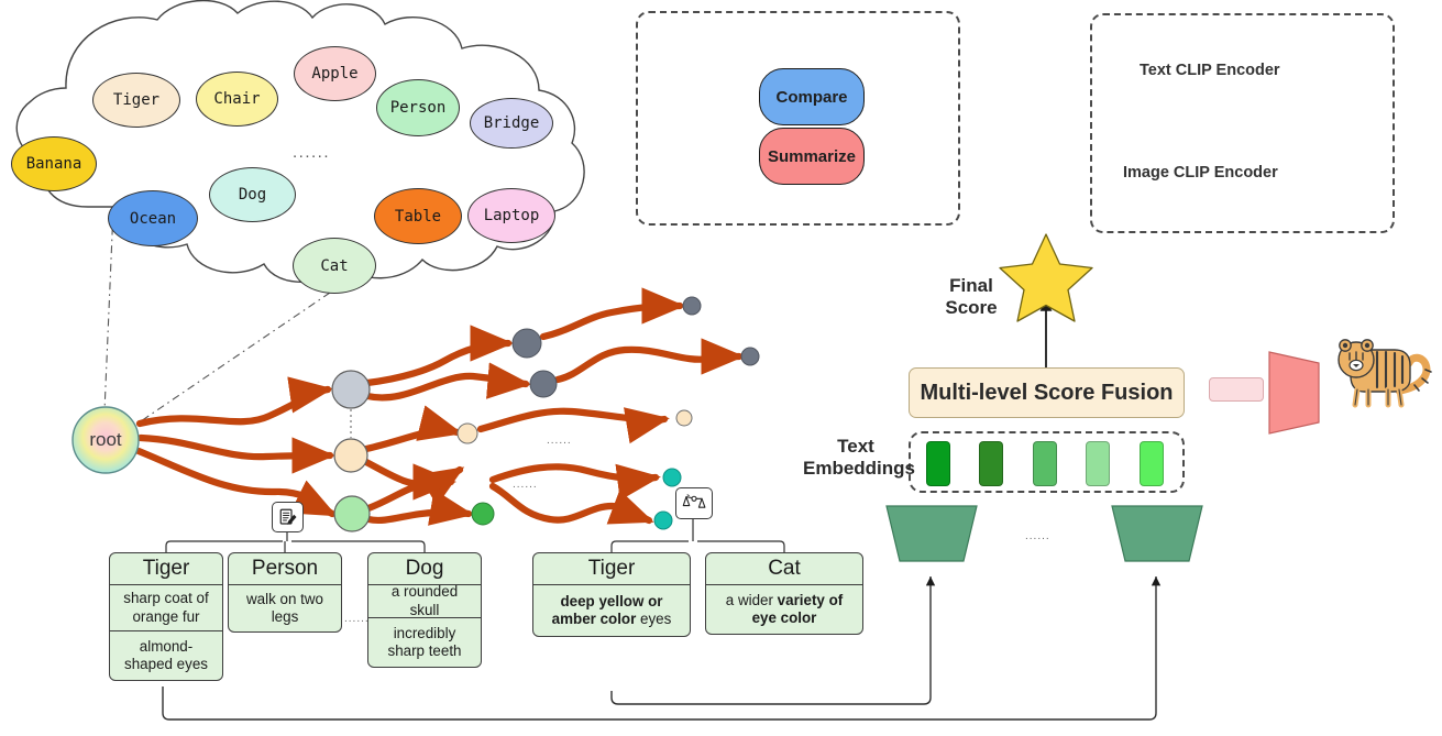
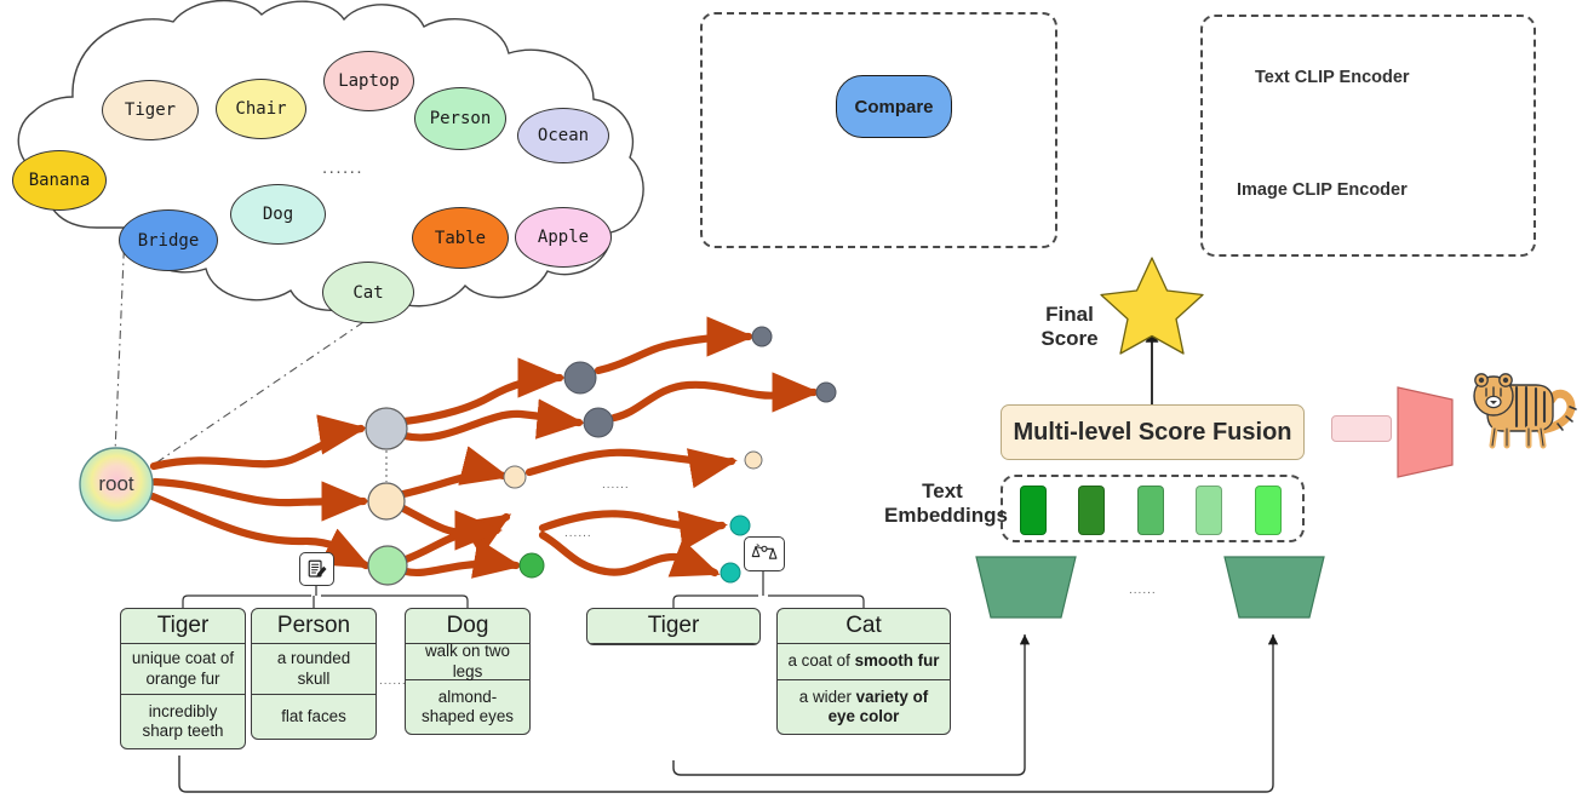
  Tiger
  Chair
- Apple
+ Laptop
  Person
- Bridge
+ Ocean
  Banana
- Ocean
+ Bridge
  Dog
  Table
- Laptop
+ Apple
  Cat
  ......
  root
  Compare
- Summarize
  Text CLIP Encoder
  Image CLIP Encoder
  ......
  ......
  Tiger
- sharp coat of orange fur
+ unique coat of orange fur
- almond-shaped eyes
+ incredibly sharp teeth
  Person
- walk on two legs
+ a rounded skull
+ flat faces
  Dog
- a rounded skull
+ walk on two legs
- incredibly sharp teeth
+ almond-shaped eyes
  ......
  Tiger
- deep yellow or amber color eyes
  Cat
+ a coat of smooth fur
  a wider variety of eye color
  Final Score
  Multi-level Score Fusion
  Text Embeddings
  ......
